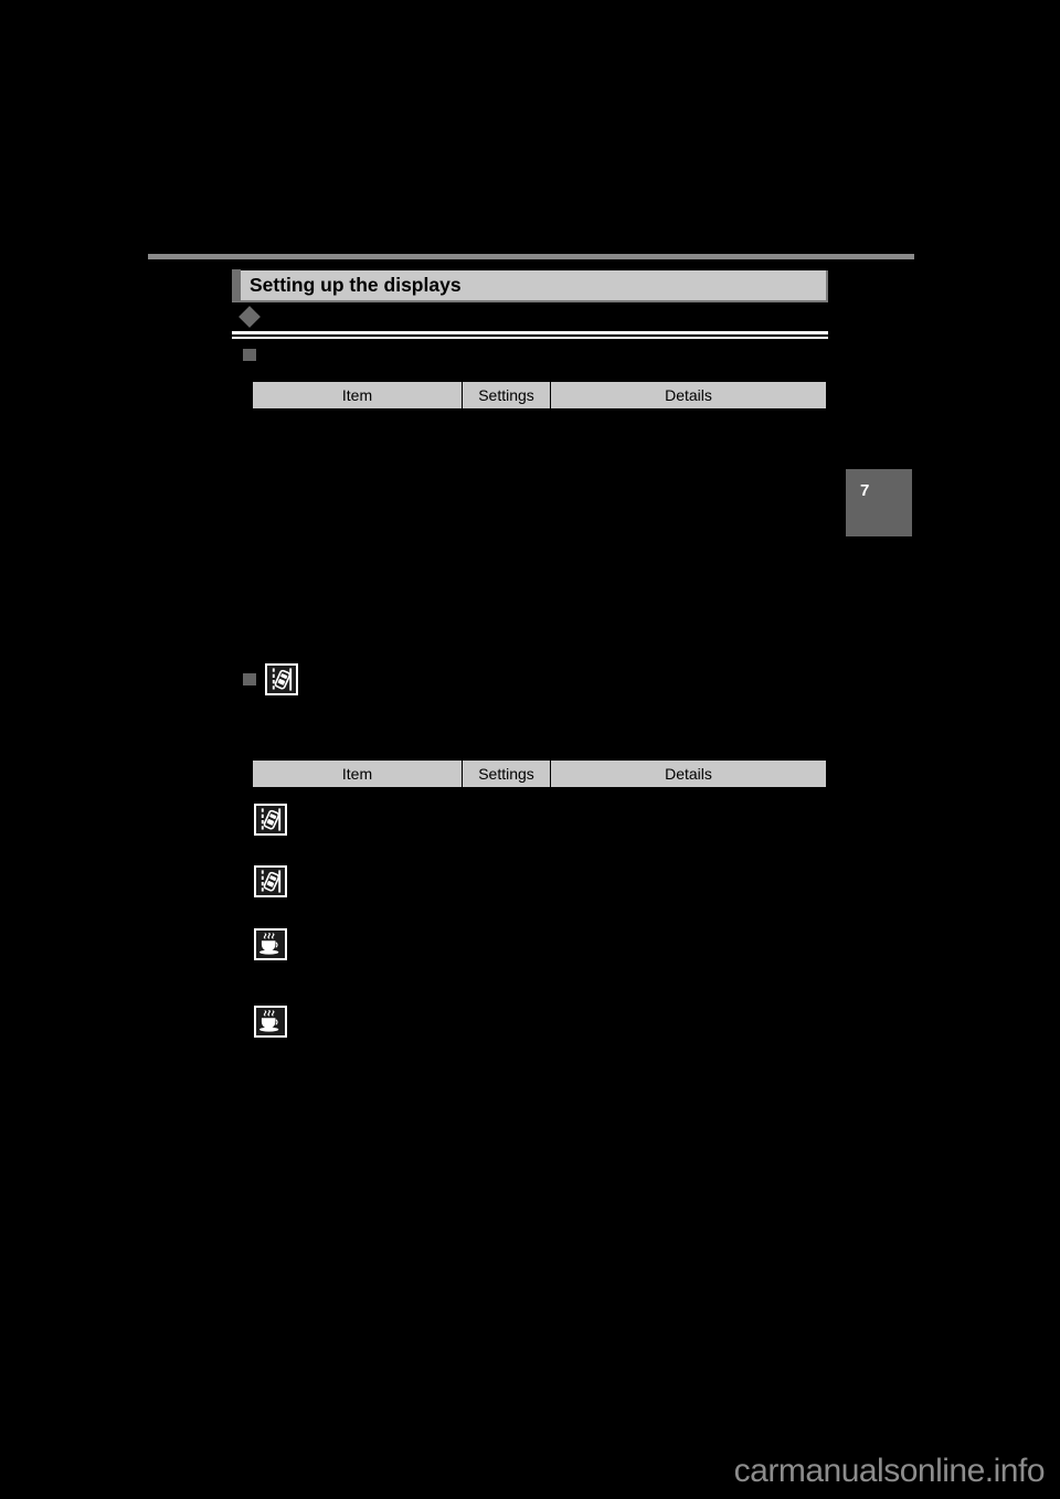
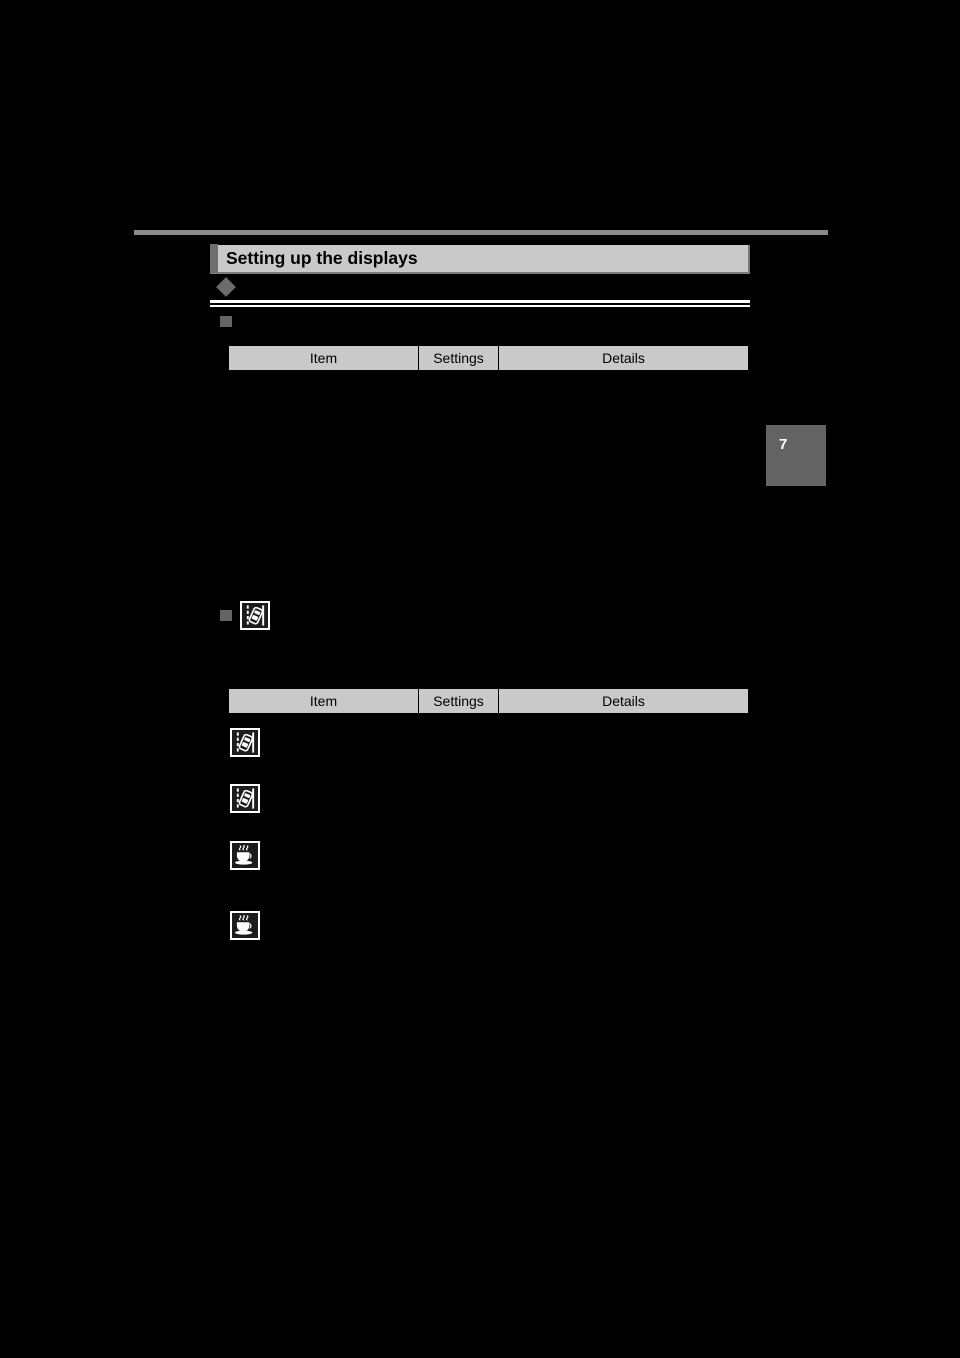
  Setting up the displays
  Item
  Settings
  Details
  7
  Item
  Settings
  Details
- carmanualsonline.info
